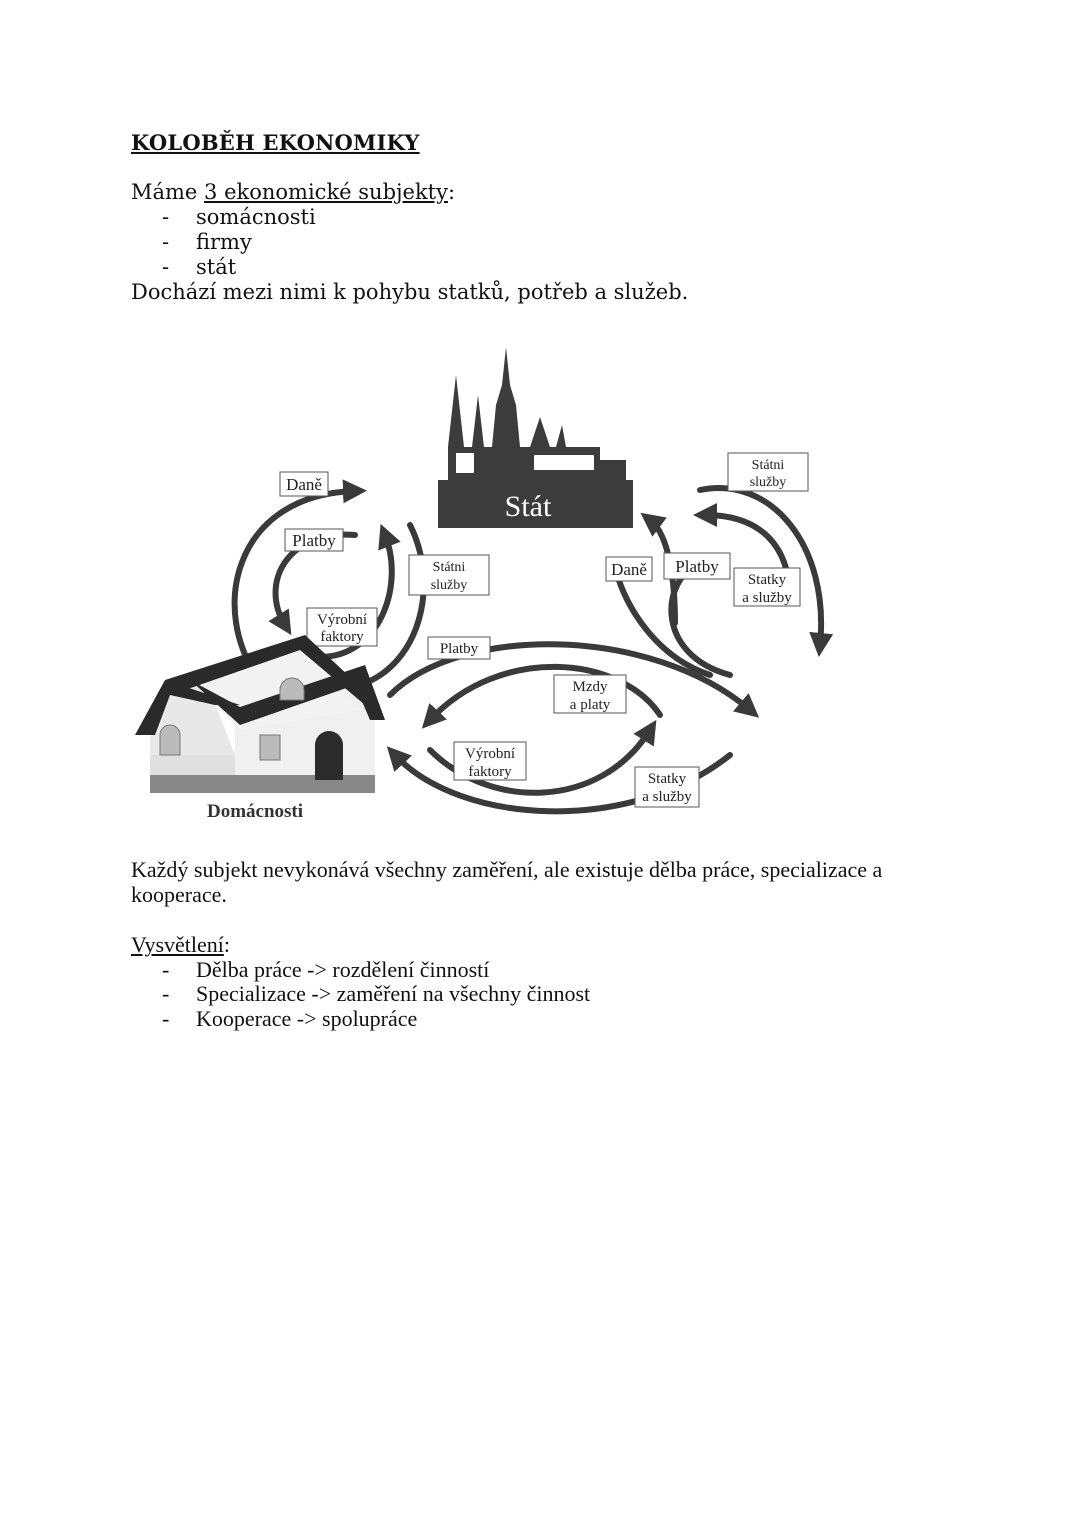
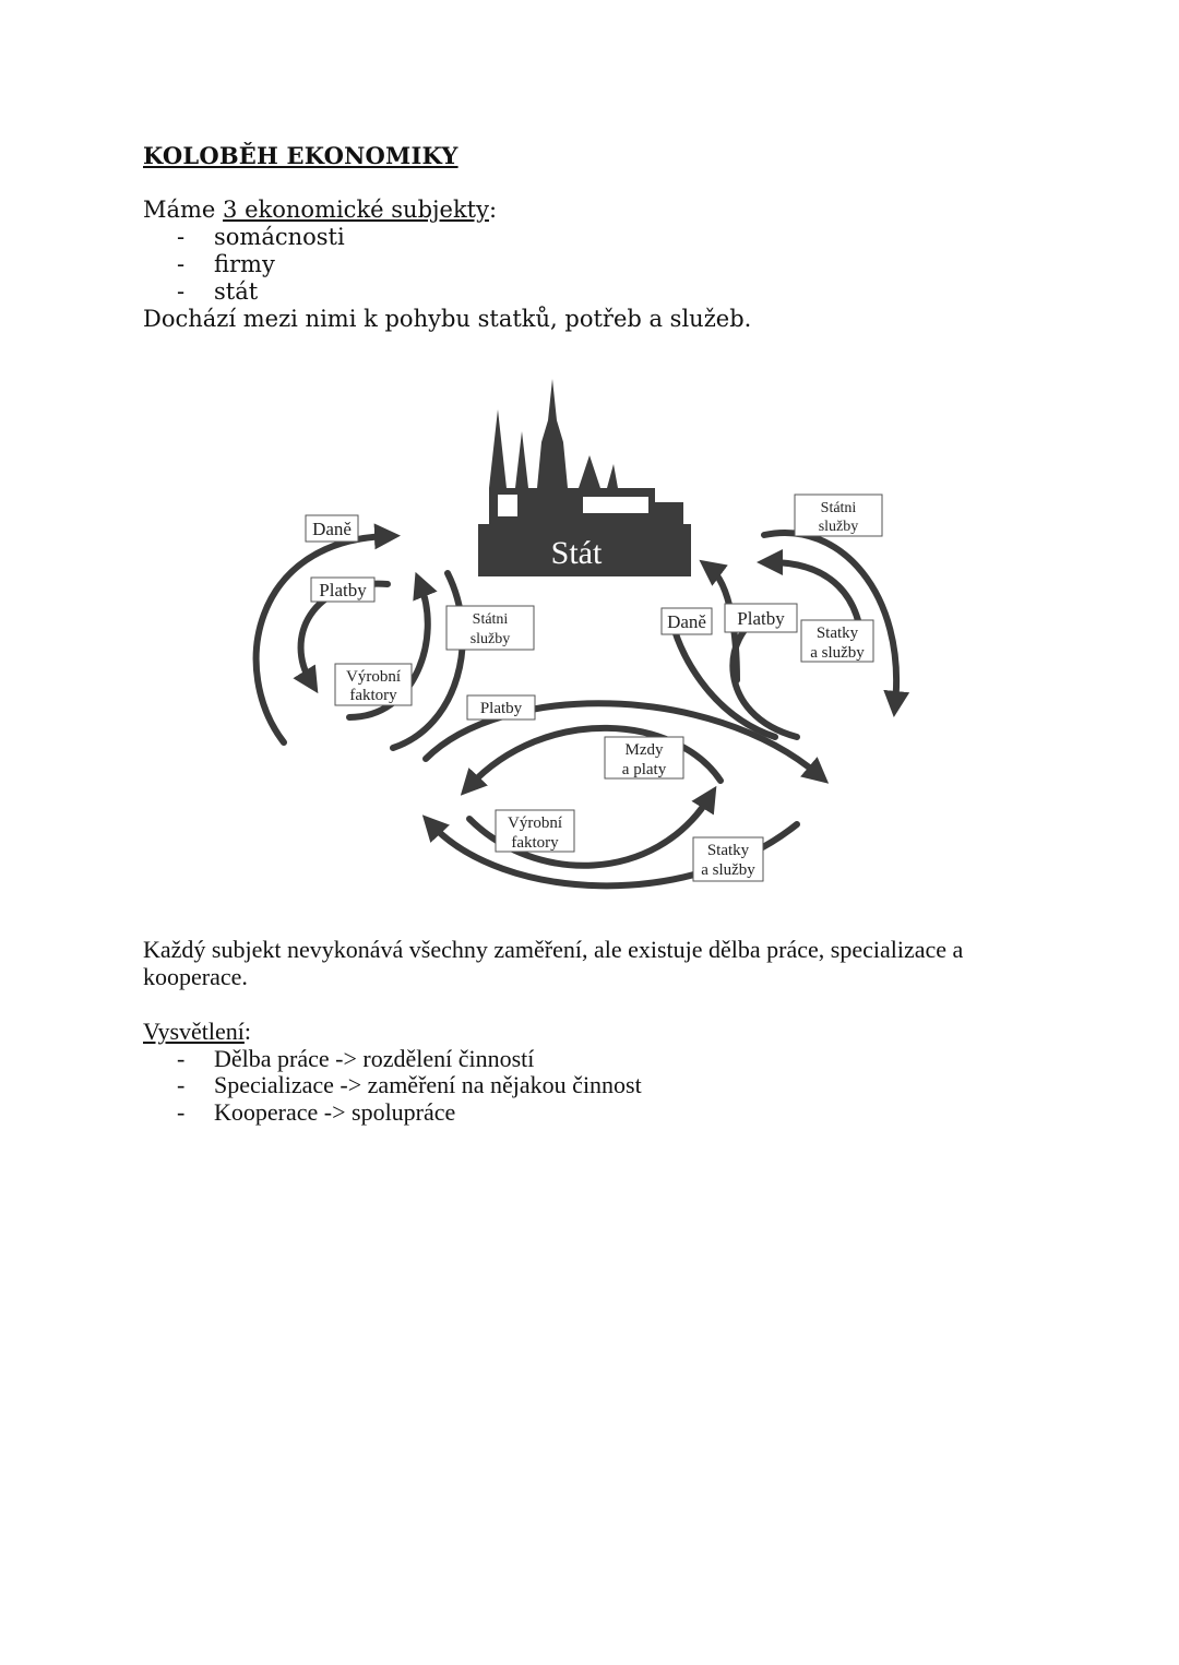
  KOLOBĚH EKONOMIKY
  Máme 3 ekonomické subjekty:
  - somácnosti
  - firmy
  - stát
  Dochází mezi nimi k pohybu statků, potřeb a služeb.
  Stát
  Daně
  Platby
  Státni
  služby
  Výrobní
  faktory
  Státni
  služby
  Daně
  Platby
  Statky
  a služby
  Platby
  Mzdy
  a platy
  Výrobní
  faktory
  Statky
  a služby
- Domácnosti
  Každý subjekt nevykonává všechny zaměření, ale existuje dělba práce, specializace a
  kooperace.
  Vysvětlení:
  - Dělba práce -> rozdělení činností
- - Specializace -> zaměření na všechny činnost
+ - Specializace -> zaměření na nějakou činnost
  - Kooperace -> spolupráce
